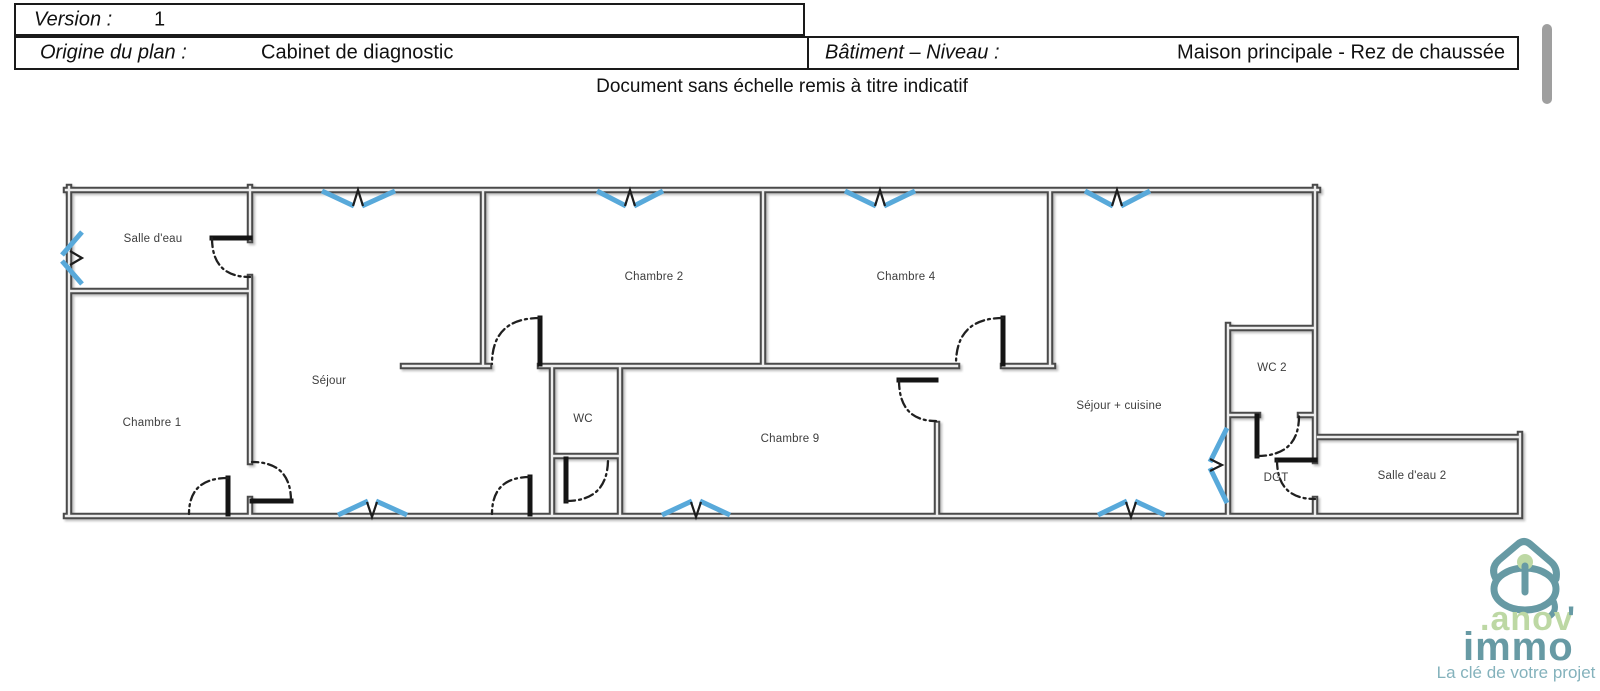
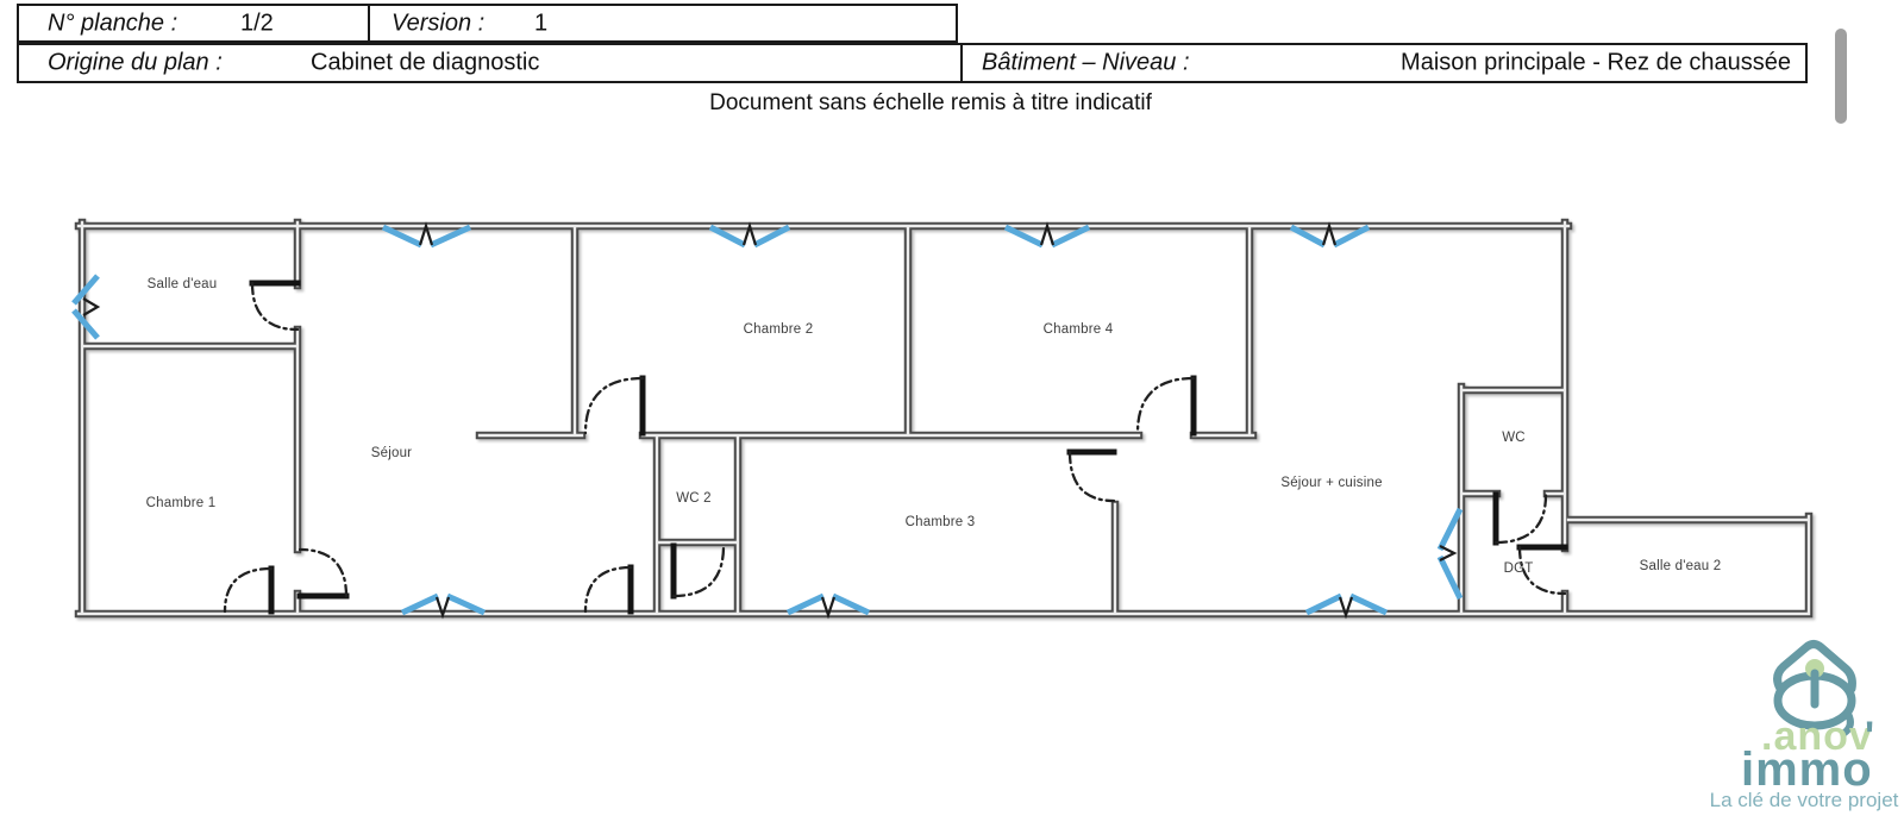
+ N° planche :
+ 1/2
  Version :
  1
  Origine du plan :
  Cabinet de diagnostic
  Bâtiment – Niveau :
  Maison principale - Rez de chaussée
  Document sans échelle remis à titre indicatif
  Salle d'eau
  Chambre 1
  Séjour
  Chambre 2
- WC
+ WC 2
- Chambre 9
+ Chambre 3
  Chambre 4
  Séjour + cuisine
- WC 2
+ WC
  DGT
  Salle d'eau 2
  .anov
  '
  immo
  La clé de votre projet
